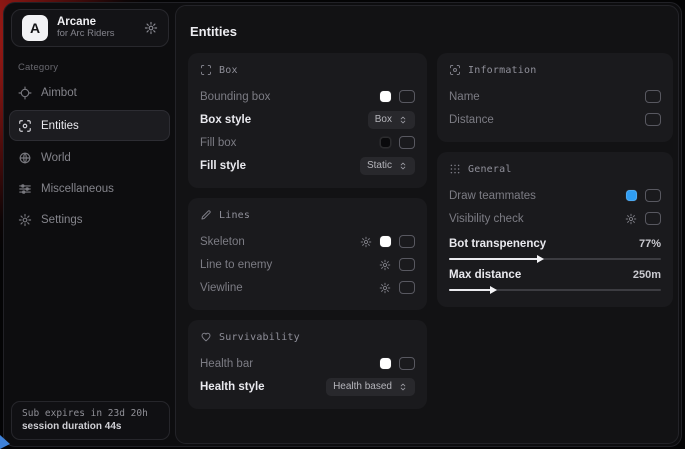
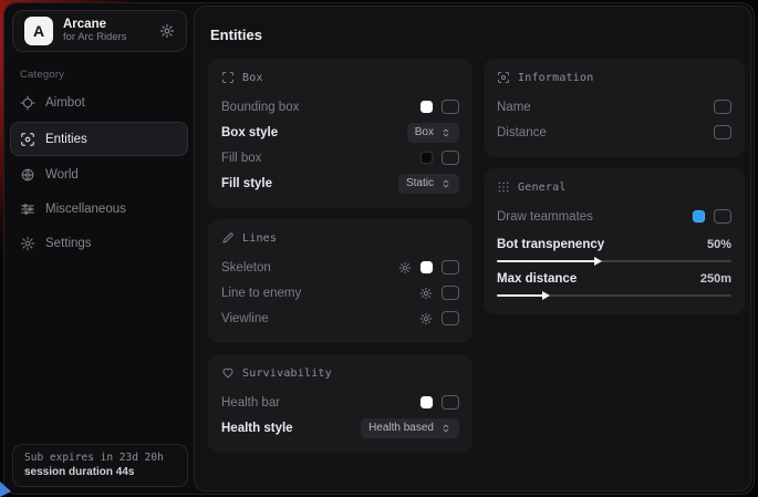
  A
  Arcane
  for Arc Riders
  Category
  Aimbot
  Entities
  World
  Miscellaneous
  Settings
  Sub expires in 23d 20h
  session duration 44s
  Entities
  Box
  Bounding box
  Box style
  Box
  Fill box
  Fill style
  Static
  Lines
  Skeleton
  Line to enemy
  Viewline
  Survivability
  Health bar
  Health style
  Health based
  Information
  Name
  Distance
  General
  Draw teammates
- Visibility check
  Bot transpenency
- 77%
+ 50%
  Max distance
  250m
